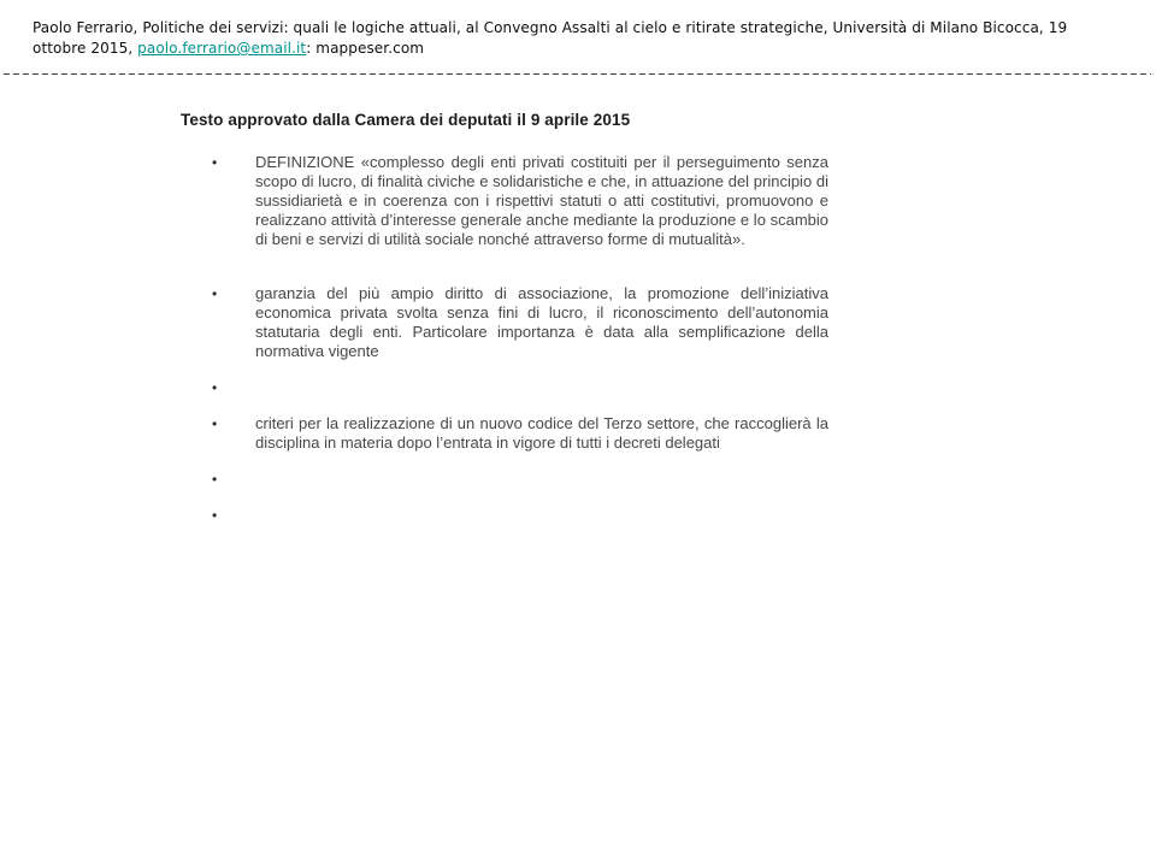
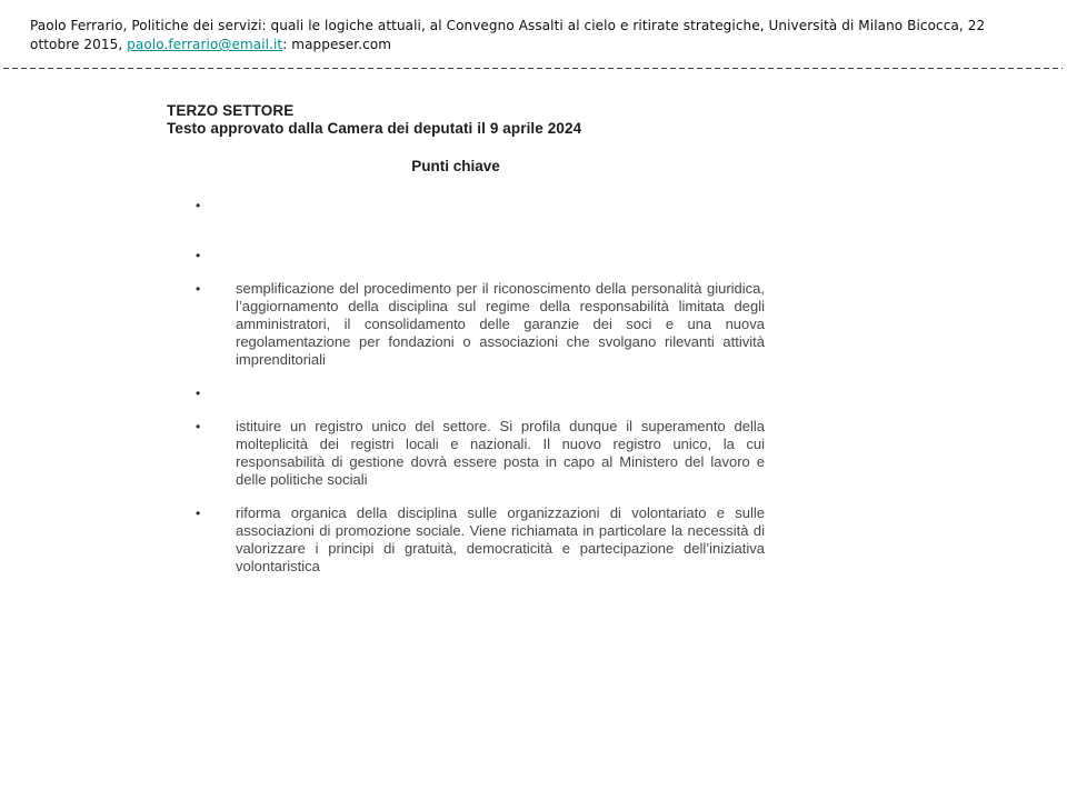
- Paolo Ferrario, Politiche dei servizi: quali le logiche attuali, al Convegno Assalti al cielo e ritirate strategiche, Università di Milano Bicocca, 19 ottobre 2015, paolo.ferrario@email.it: mappeser.com
+ Paolo Ferrario, Politiche dei servizi: quali le logiche attuali, al Convegno Assalti al cielo e ritirate strategiche, Università di Milano Bicocca, 22 ottobre 2015, paolo.ferrario@email.it: mappeser.com
+ TERZO SETTORE
- Testo approvato dalla Camera dei deputati il 9 aprile 2015
+ Testo approvato dalla Camera dei deputati il 9 aprile 2024
+ Punti chiave
  •
- DEFINIZIONE «complesso degli enti privati costituiti per il perseguimento senza scopo di lucro, di finalità civiche e solidaristiche e che, in attuazione del principio di sussidiarietà e in coerenza con i rispettivi statuti o atti costitutivi, promuovono e realizzano attività d’interesse generale anche mediante la produzione e lo scambio di beni e servizi di utilità sociale nonché attraverso forme di mutualità».
  •
- garanzia del più ampio diritto di associazione, la promozione dell’iniziativa economica privata svolta senza fini di lucro, il riconoscimento dell’autonomia statutaria degli enti. Particolare importanza è data alla semplificazione della normativa vigente
  •
+ semplificazione del procedimento per il riconoscimento della personalità giuridica, l’aggiornamento della disciplina sul regime della responsabilità limitata degli amministratori, il consolidamento delle garanzie dei soci e una nuova regolamentazione per fondazioni o associazioni che svolgano rilevanti attività imprenditoriali
  •
- criteri per la realizzazione di un nuovo codice del Terzo settore, che raccoglierà la disciplina in materia dopo l’entrata in vigore di tutti i decreti delegati
  •
+ istituire un registro unico del settore. Si profila dunque il superamento della molteplicità dei registri locali e nazionali. Il nuovo registro unico, la cui responsabilità di gestione dovrà essere posta in capo al Ministero del lavoro e delle politiche sociali
  •
+ riforma organica della disciplina sulle organizzazioni di volontariato e sulle associazioni di promozione sociale. Viene richiamata in particolare la necessità di valorizzare i principi di gratuità, democraticità e partecipazione dell’iniziativa volontaristica
